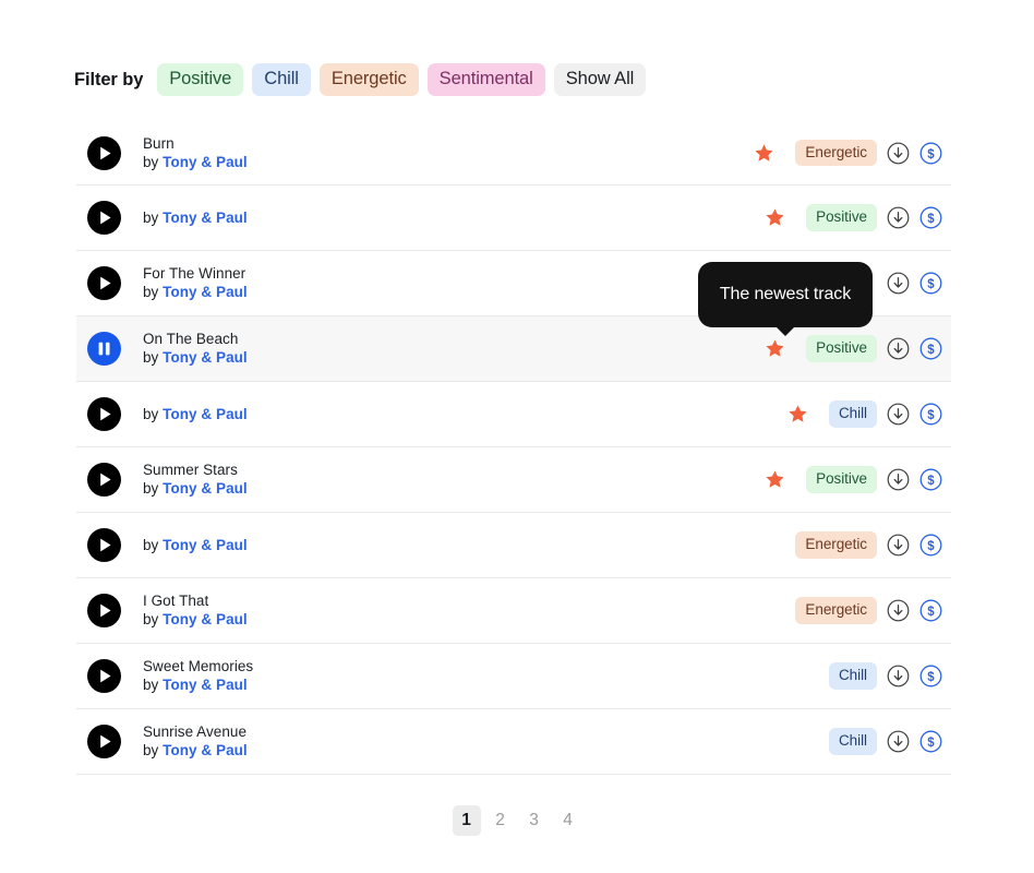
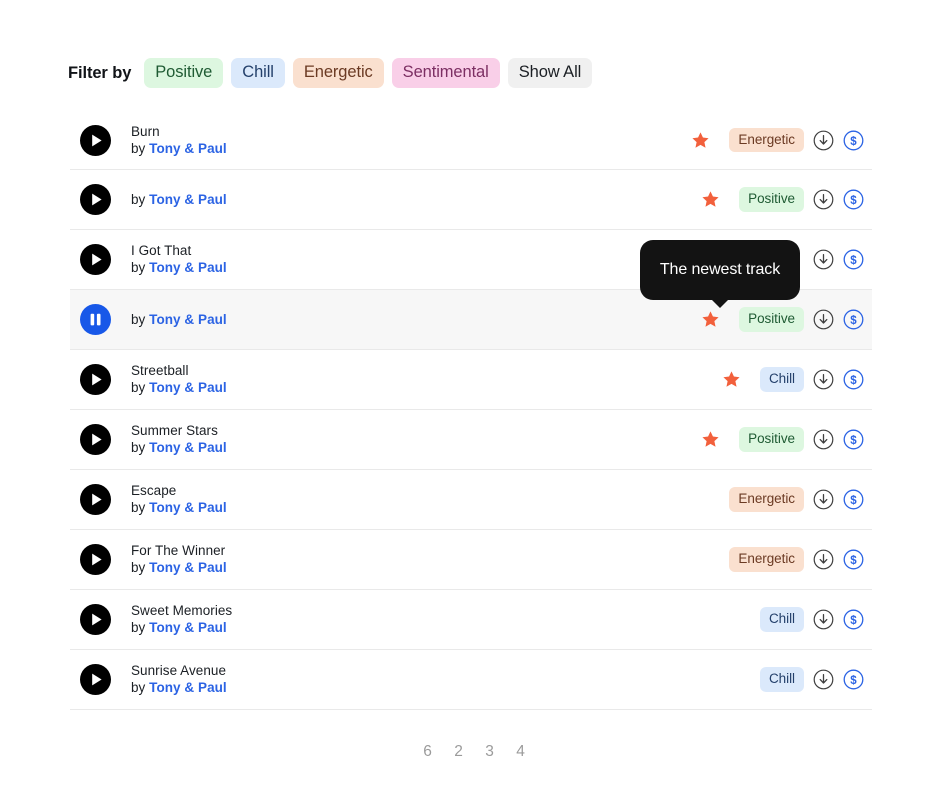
  Filter by
  Positive
  Chill
  Energetic
  Sentimental
  Show All
  Burn
  by Tony & Paul
  Energetic
  $
  by Tony & Paul
  Positive
  $
- For The Winner
+ I Got That
  by Tony & Paul
  $
- On The Beach
  by Tony & Paul
  Positive
  $
+ Streetball
  by Tony & Paul
  Chill
  $
  Summer Stars
  by Tony & Paul
  Positive
  $
+ Escape
  by Tony & Paul
  Energetic
  $
- I Got That
+ For The Winner
  by Tony & Paul
  Energetic
  $
  Sweet Memories
  by Tony & Paul
  Chill
  $
  Sunrise Avenue
  by Tony & Paul
  Chill
  $
  The newest track
- 1
+ 6
  2
  3
  4
